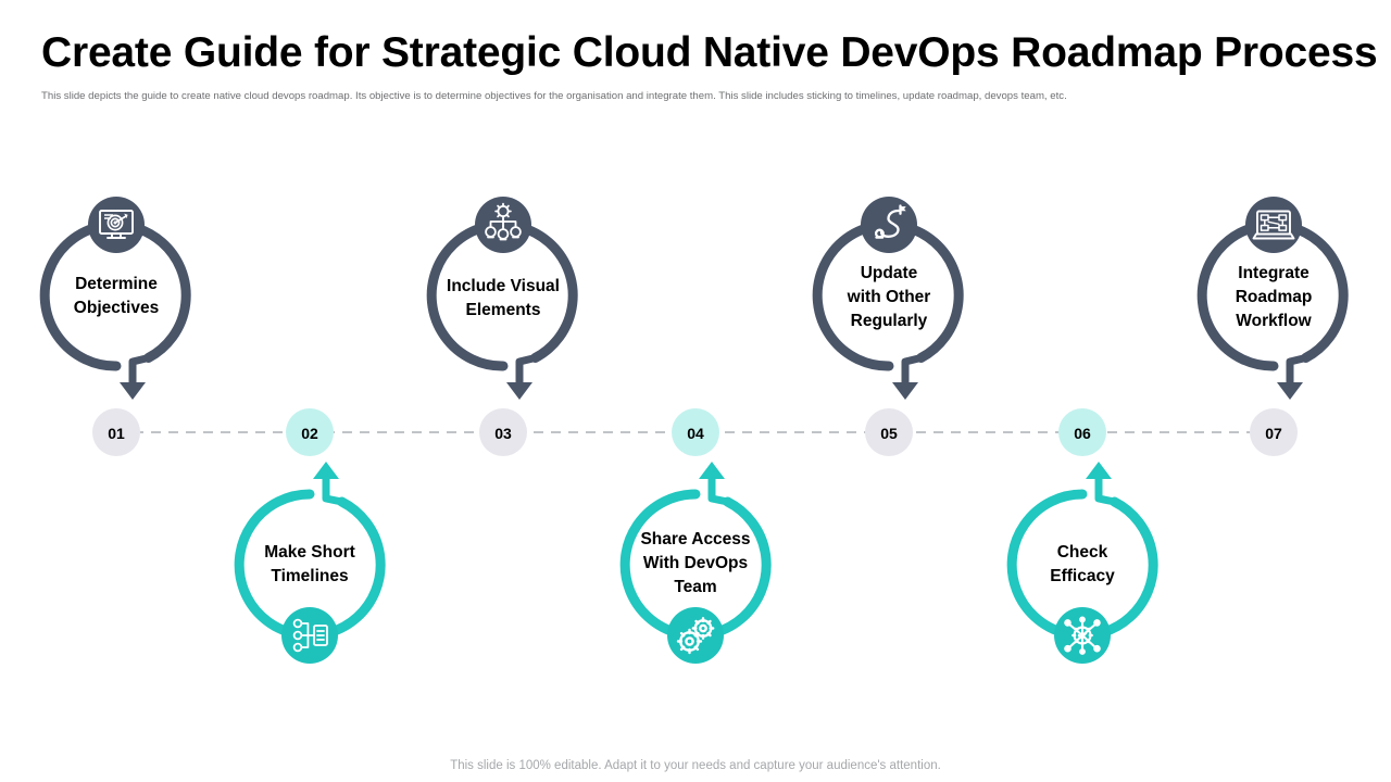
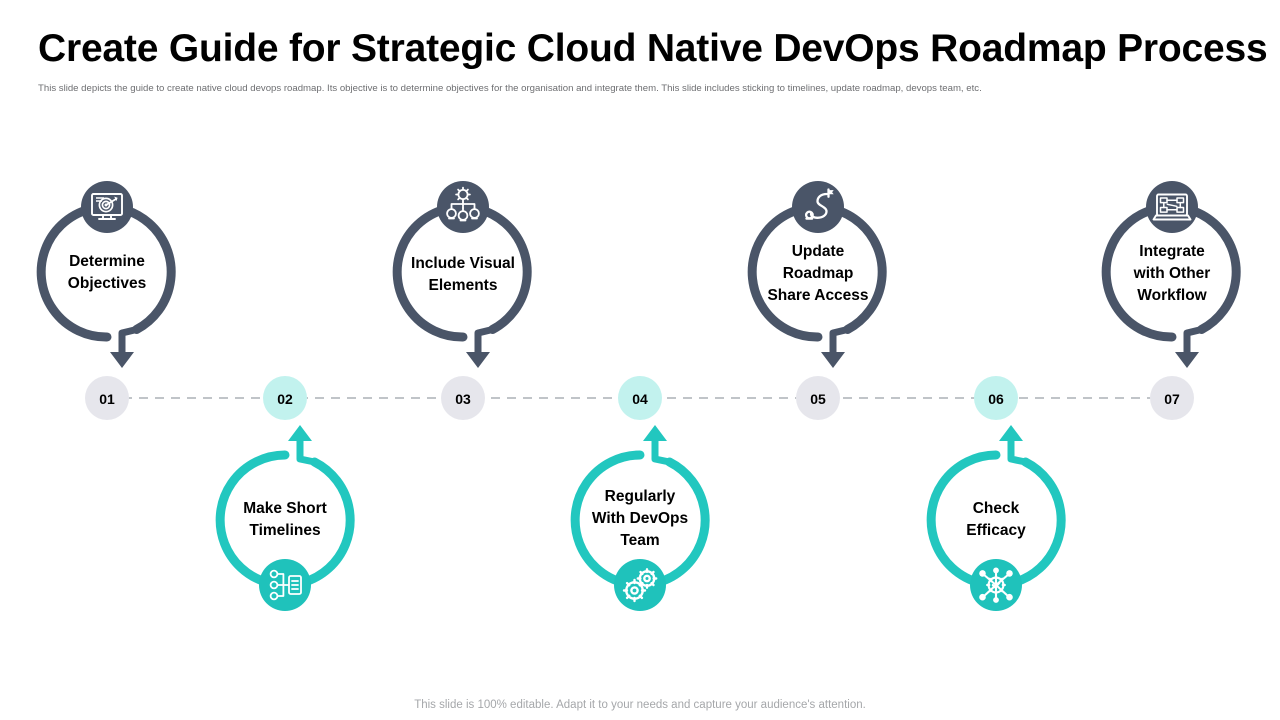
  Create Guide for Strategic Cloud Native DevOps Roadmap Proces
  This slide depicts the guide to create native cloud devops roadmap. Its objective is to determine objectives for the organisation and integrate them. This slide includes sticking to timelines, update roadmap, devops team, etc.
  Determine
  Objectives
  Make Short
  Timelines
  Include Visual
  Elements
- Share Access
+ Regularly
  With DevOps
  Team
  Update
- with Other
+ Roadmap
- Regularly
+ Share Access
  Check
  Efficacy
  Integrate
- Roadmap
+ with Other
  Workflow
  01
  02
  03
  04
  05
  06
  07
  This slide is 100% editable. Adapt it to your needs and capture your audience's attention.
